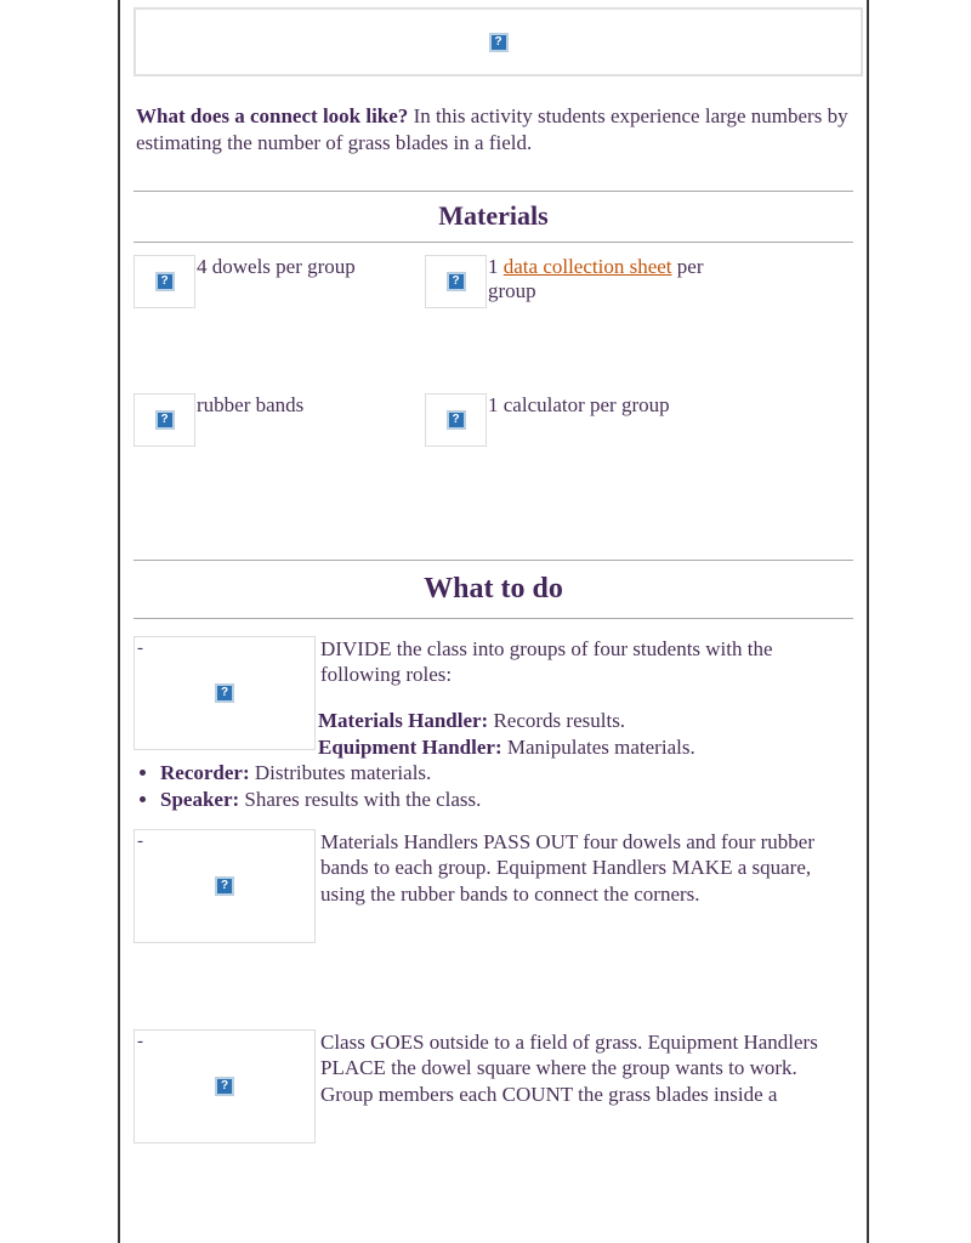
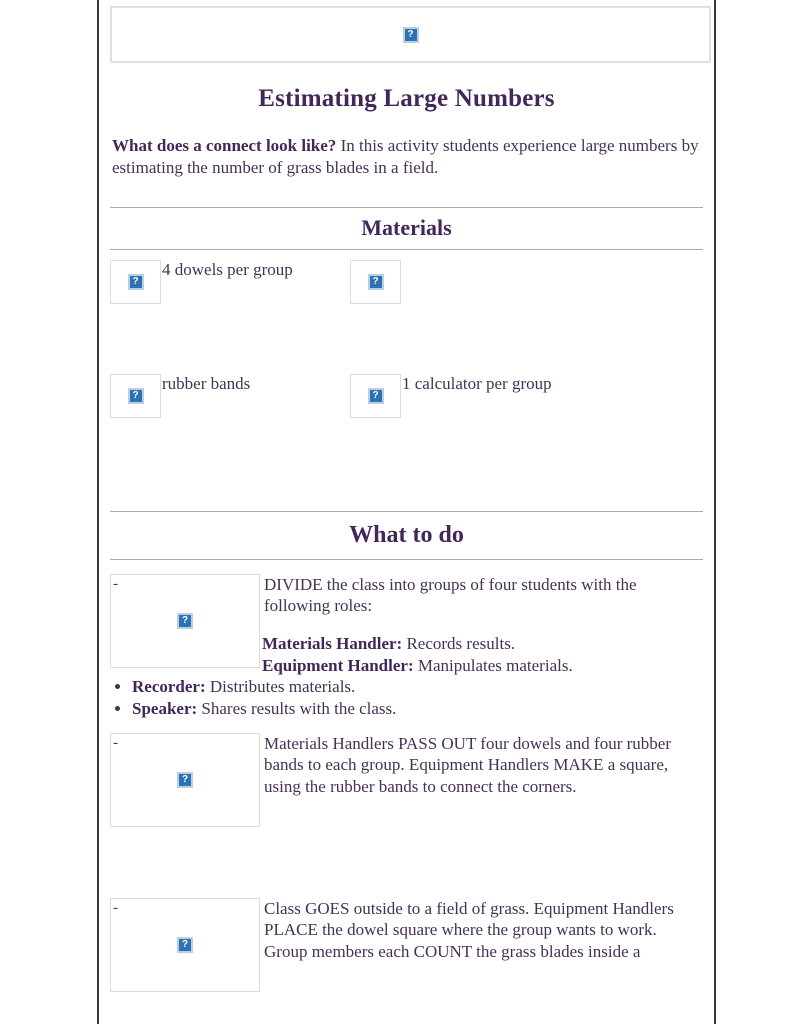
  ?
+ Estimating Large Numbers
  What does a connect look like? In this activity students experience large numbers by estimating the number of grass blades in a field.
  Materials
  ?
  4 dowels per group
  ?
- 1 data collection sheet per group
  ?
  rubber bands
  ?
  1 calculator per group
  What to do
  -
  ?
  DIVIDE the class into groups of four students with the following roles:
  Materials Handler: Records results.
  Equipment Handler: Manipulates materials.
  Recorder: Distributes materials.
  Speaker: Shares results with the class.
  -
  ?
  Materials Handlers PASS OUT four dowels and four rubber bands to each group. Equipment Handlers MAKE a square, using the rubber bands to connect the corners.
  -
  ?
  Class GOES outside to a field of grass. Equipment Handlers PLACE the dowel square where the group wants to work. Group members each COUNT the grass blades inside a
